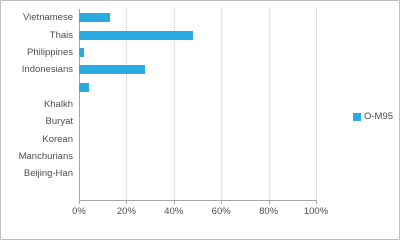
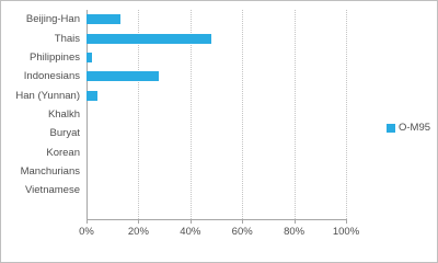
- Vietnamese
+ Beijing-Han
  Thais
  Philippines
  Indonesians
+ Han (Yunnan)
  Khalkh
  Buryat
  Korean
  Manchurians
- Beijing-Han
+ Vietnamese
  0%
  20%
  40%
  60%
  80%
  100%
  O-M95
